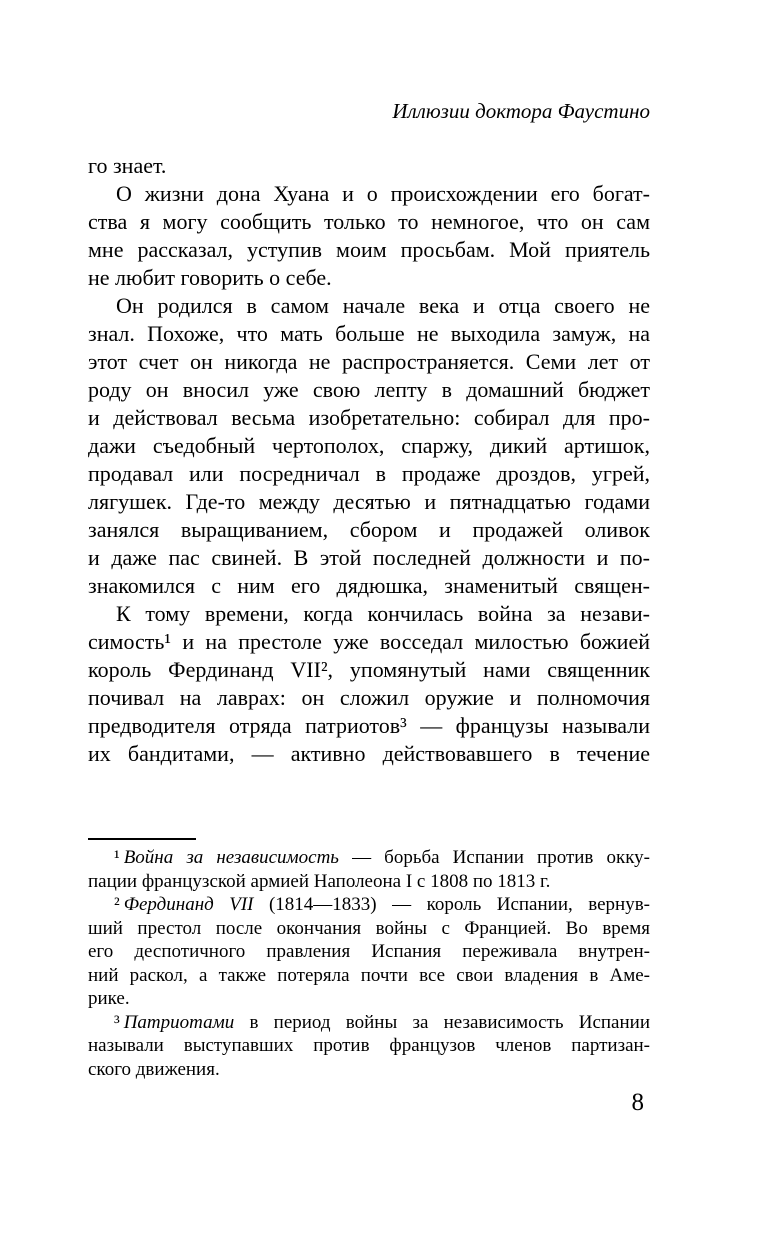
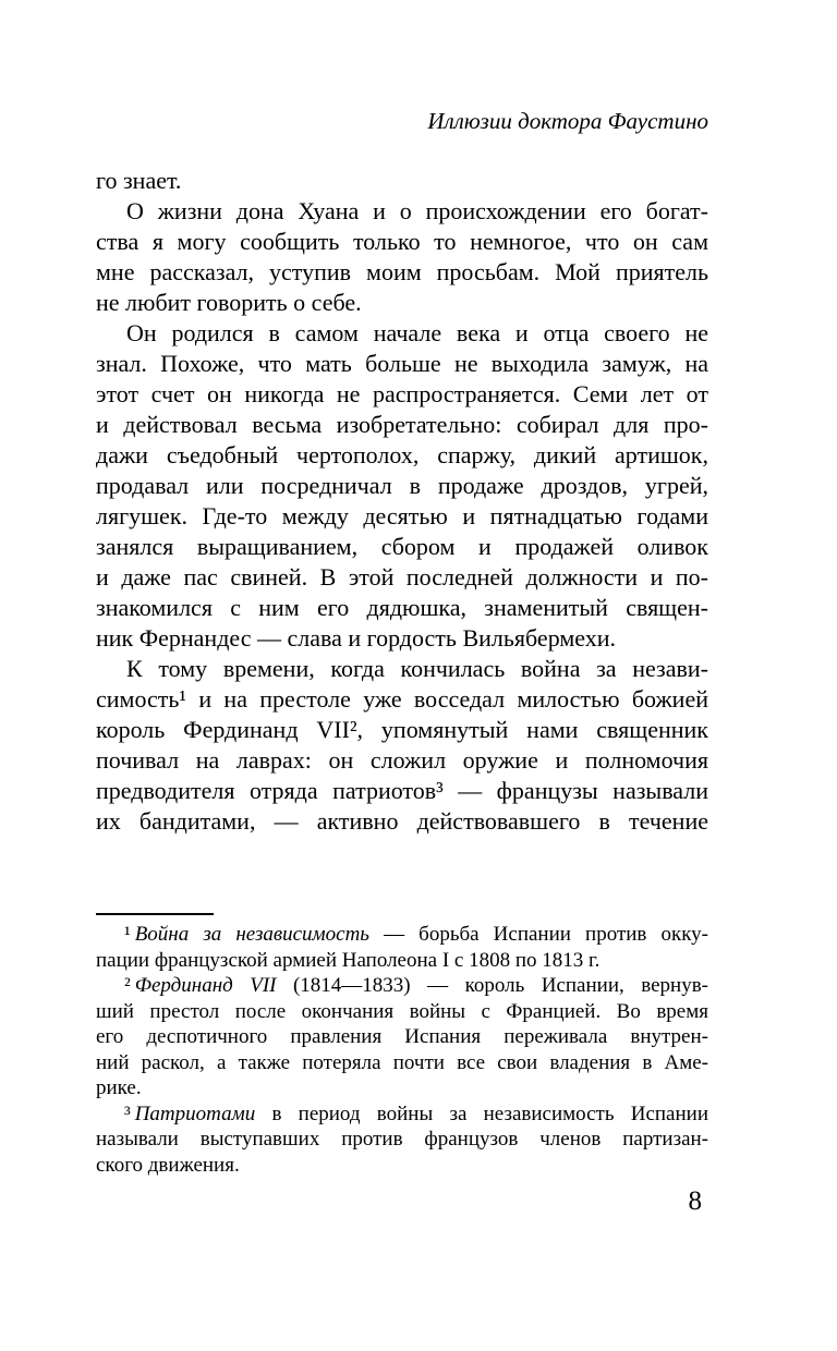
  Иллюзии доктора Фаустино
  го знает.
  О жизни дона Хуана и о происхождении его богат-
  ства я могу сообщить только то немногое, что он сам
  мне рассказал, уступив моим просьбам. Мой приятель
  не любит говорить о себе.
  Он родился в самом начале века и отца своего не
  знал. Похоже, что мать больше не выходила замуж, на
  этот счет он никогда не распространяется. Семи лет от
- роду он вносил уже свою лепту в домашний бюджет
  и действовал весьма изобретательно: собирал для про-
  дажи съедобный чертополох, спаржу, дикий артишок,
  продавал или посредничал в продаже дроздов, угрей,
  лягушек. Где-то между десятью и пятнадцатью годами
  занялся выращиванием, сбором и продажей оливок
  и даже пас свиней. В этой последней должности и по-
  знакомился с ним его дядюшка, знаменитый священ-
+ ник Фернандес — слава и гордость Вильябермехи.
  К тому времени, когда кончилась война за незави-
  симость¹ и на престоле уже восседал милостью божией
  король Фердинанд VII², упомянутый нами священник
  почивал на лаврах: он сложил оружие и полномочия
  предводителя отряда патриотов³ — французы называли
  их бандитами, — активно действовавшего в течение
  ¹ Война за независимость — борьба Испании против окку-
  пации французской армией Наполеона I с 1808 по 1813 г.
  ² Фердинанд VII (1814—1833) — король Испании, вернув-
  ший престол после окончания войны с Францией. Во время
  его деспотичного правления Испания переживала внутрен-
  ний раскол, а также потеряла почти все свои владения в Аме-
  рике.
  ³ Патриотами в период войны за независимость Испании
  называли выступавших против французов членов партизан-
  ского движения.
  8
